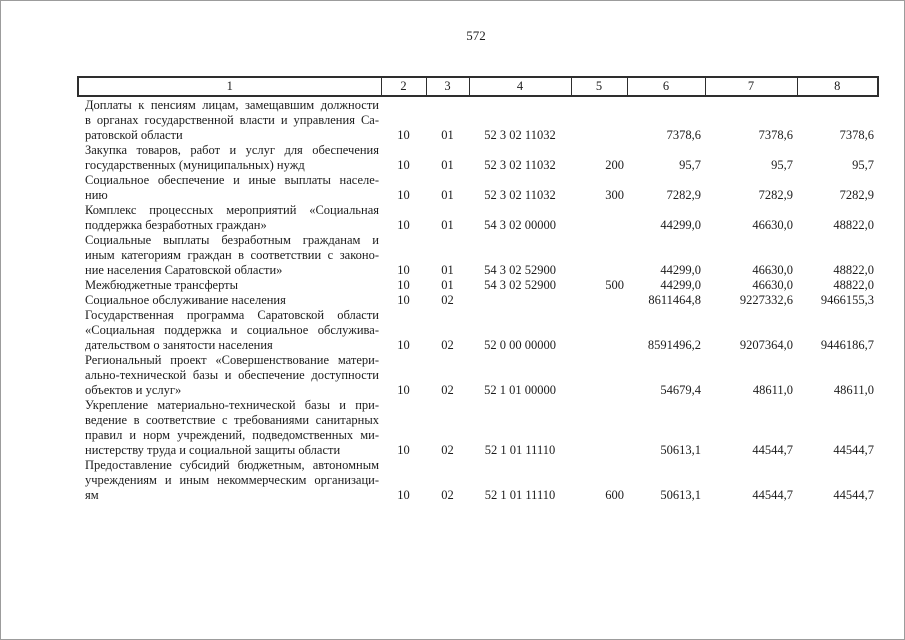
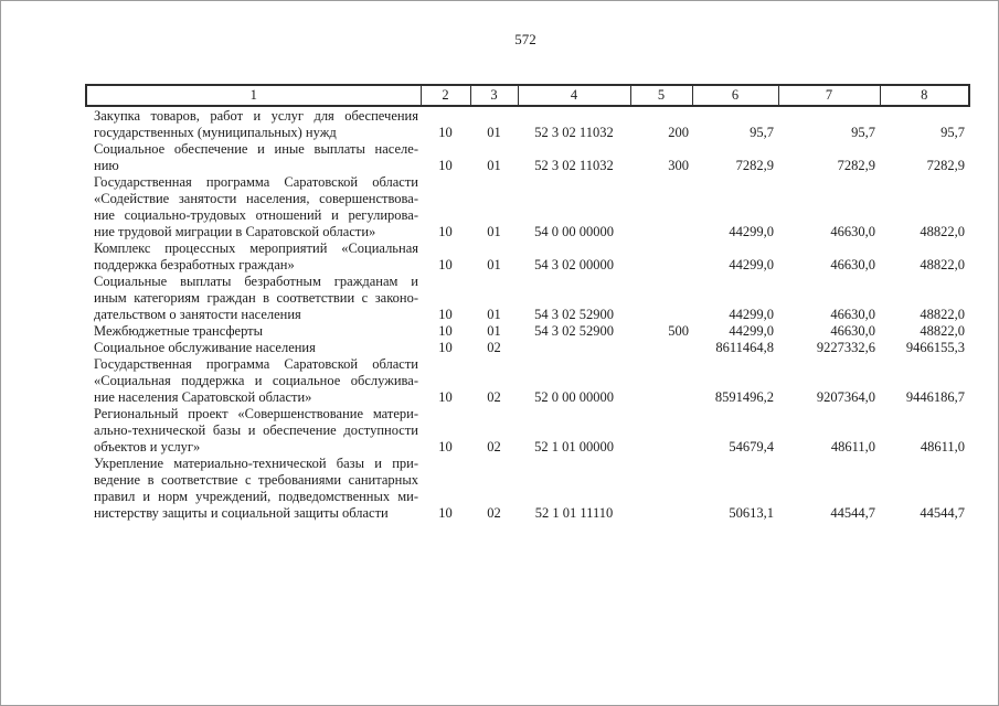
  572
  1	2	3	4	5	6	7	8
- Доплаты к пенсиям лицам, замещавшим должностив органах государственной власти и управления Са-ратовской области	10	01	52 3 02 11032		7378,6	7378,6	7378,6
  Закупка товаров, работ и услуг для обеспечениягосударственных (муниципальных) нужд	10	01	52 3 02 11032	200	95,7	95,7	95,7
  Социальное обеспечение и иные выплаты населе-нию	10	01	52 3 02 11032	300	7282,9	7282,9	7282,9
+ Государственная программа Саратовской области«Содействие занятости населения, совершенствова-ние социально-трудовых отношений и регулирова-ние трудовой миграции в Саратовской области»	10	01	54 0 00 00000		44299,0	46630,0	48822,0
  Комплекс процессных мероприятий «Социальнаяподдержка безработных граждан»	10	01	54 3 02 00000		44299,0	46630,0	48822,0
- Социальные выплаты безработным гражданам ииным категориям граждан в соответствии с законо-ние населения Саратовской области»	10	01	54 3 02 52900		44299,0	46630,0	48822,0
+ Социальные выплаты безработным гражданам ииным категориям граждан в соответствии с законо-дательством о занятости населения	10	01	54 3 02 52900		44299,0	46630,0	48822,0
  Межбюджетные трансферты	10	01	54 3 02 52900	500	44299,0	46630,0	48822,0
  Социальное обслуживание населения	10	02			8611464,8	9227332,6	9466155,3
- Государственная программа Саратовской области«Социальная поддержка и социальное обслужива-дательством о занятости населения	10	02	52 0 00 00000		8591496,2	9207364,0	9446186,7
+ Государственная программа Саратовской области«Социальная поддержка и социальное обслужива-ние населения Саратовской области»	10	02	52 0 00 00000		8591496,2	9207364,0	9446186,7
  Региональный проект «Совершенствование матери-ально-технической базы и обеспечение доступностиобъектов и услуг»	10	02	52 1 01 00000		54679,4	48611,0	48611,0
- Укрепление материально-технической базы и при-ведение в соответствие с требованиями санитарныхправил и норм учреждений, подведомственных ми-нистерству труда и социальной защиты области	10	02	52 1 01 11110		50613,1	44544,7	44544,7
+ Укрепление материально-технической базы и при-ведение в соответствие с требованиями санитарныхправил и норм учреждений, подведомственных ми-нистерству защиты и социальной защиты области	10	02	52 1 01 11110		50613,1	44544,7	44544,7
- Предоставление субсидий бюджетным, автономнымучреждениям и иным некоммерческим организаци-ям	10	02	52 1 01 11110	600	50613,1	44544,7	44544,7
